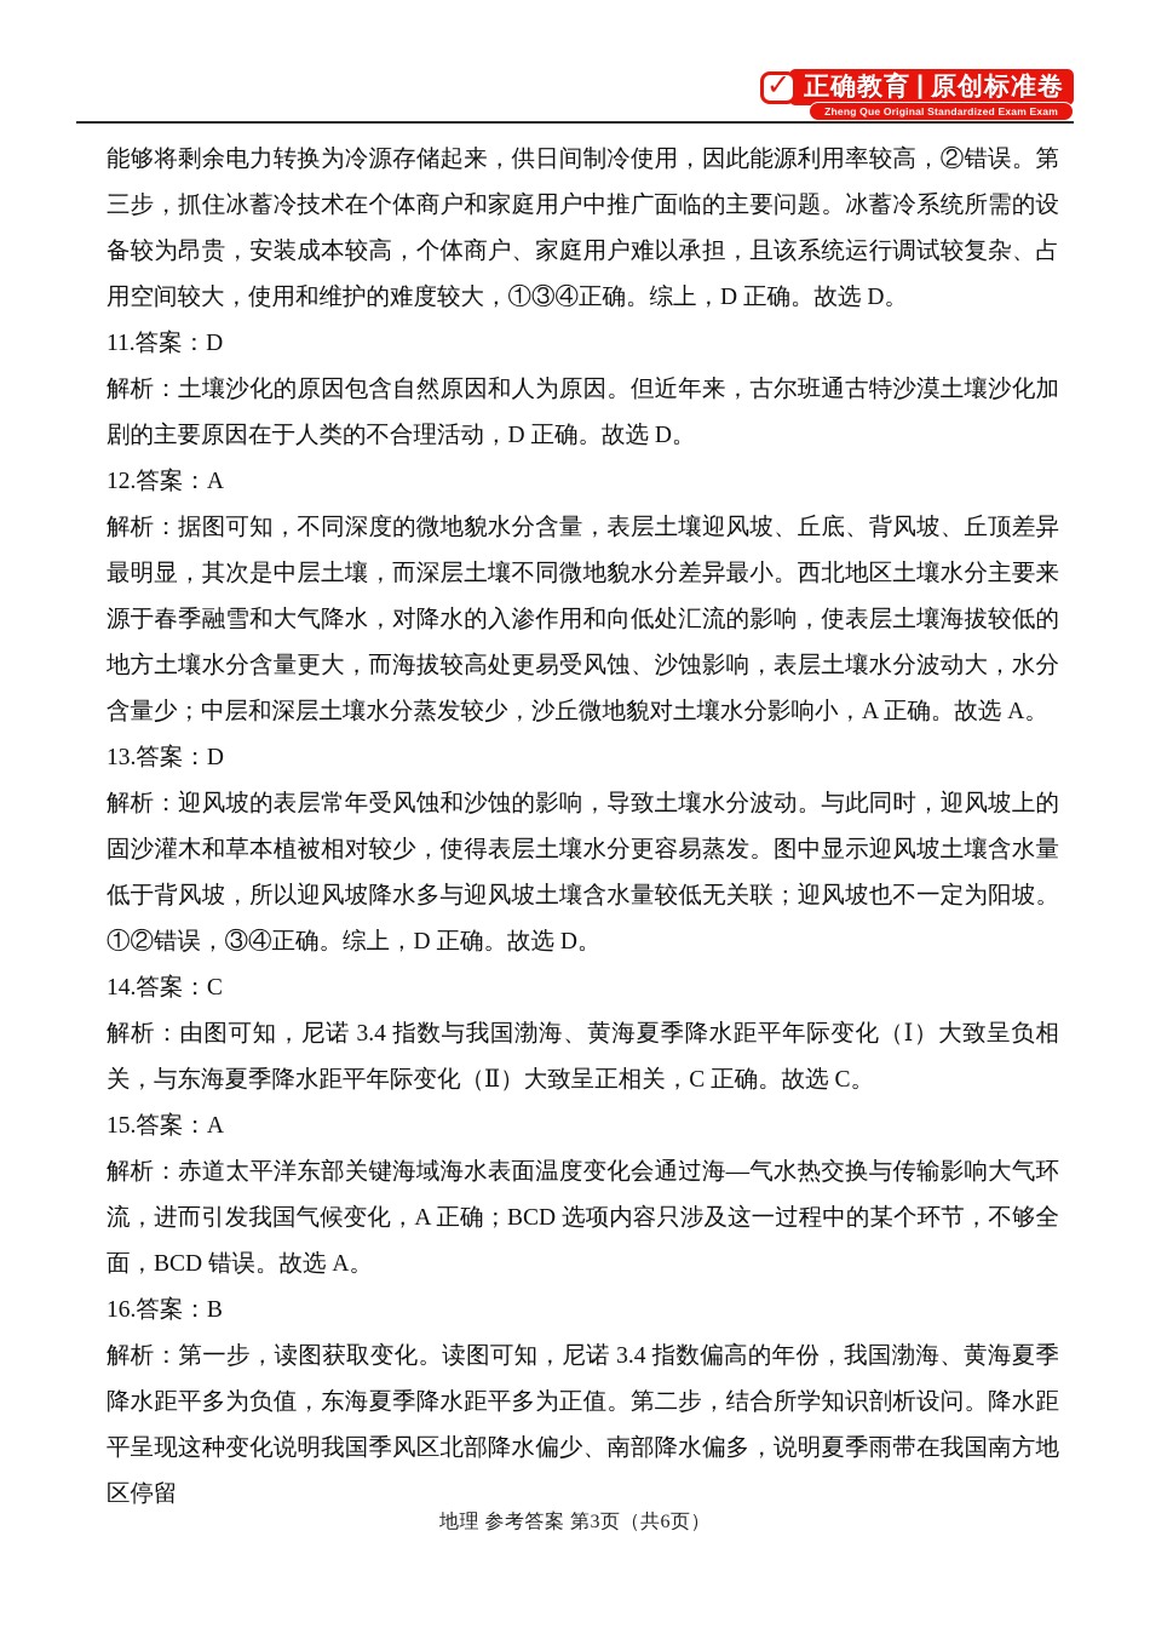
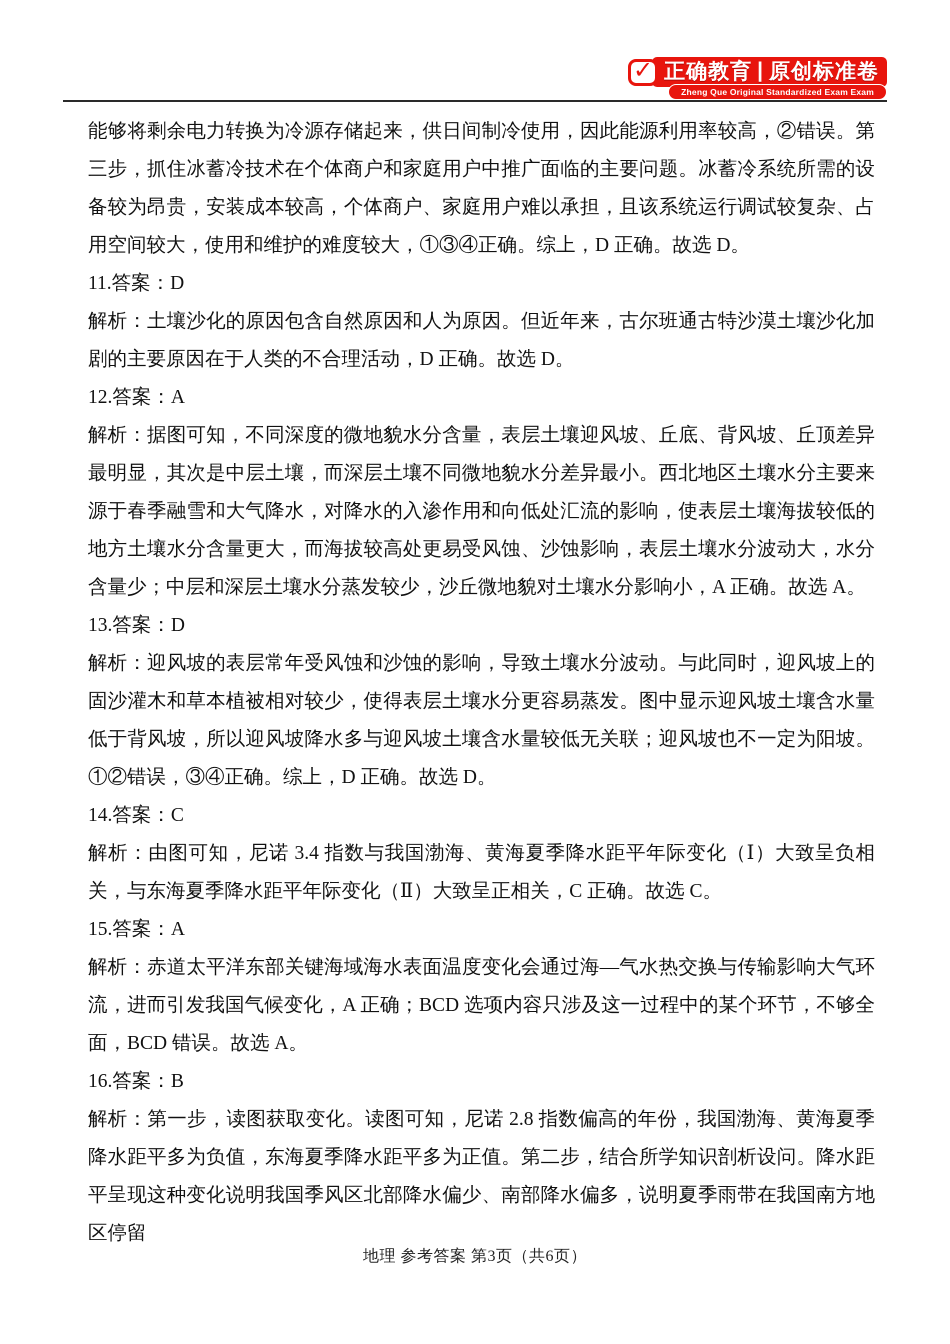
  ✓
  正确教育
  |
  原创标准卷
  Zheng Que Original Standardized Exam Exam
  能够将剩余电力转换为冷源存储起来，供日间制冷使用，因此能源利用率较高，②错误。第三步，抓住冰蓄冷技术在个体商户和家庭用户中推广面临的主要问题。冰蓄冷系统所需的设备较为昂贵，安装成本较高，个体商户、家庭用户难以承担，且该系统运行调试较复杂、占用空间较大，使用和维护的难度较大，①③④正确。综上，D 正确。故选 D。
  11.答案：D
  解析：土壤沙化的原因包含自然原因和人为原因。但近年来，古尔班通古特沙漠土壤沙化加剧的主要原因在于人类的不合理活动，D 正确。故选 D。
  12.答案：A
  解析：据图可知，不同深度的微地貌水分含量，表层土壤迎风坡、丘底、背风坡、丘顶差异最明显，其次是中层土壤，而深层土壤不同微地貌水分差异最小。西北地区土壤水分主要来源于春季融雪和大气降水，对降水的入渗作用和向低处汇流的影响，使表层土壤海拔较低的地方土壤水分含量更大，而海拔较高处更易受风蚀、沙蚀影响，表层土壤水分波动大，水分含量少；中层和深层土壤水分蒸发较少，沙丘微地貌对土壤水分影响小，A 正确。故选 A。
  13.答案：D
  解析：迎风坡的表层常年受风蚀和沙蚀的影响，导致土壤水分波动。与此同时，迎风坡上的固沙灌木和草本植被相对较少，使得表层土壤水分更容易蒸发。图中显示迎风坡土壤含水量低于背风坡，所以迎风坡降水多与迎风坡土壤含水量较低无关联；迎风坡也不一定为阳坡。①②错误，③④正确。综上，D 正确。故选 D。
  14.答案：C
  解析：由图可知，尼诺 3.4 指数与我国渤海、黄海夏季降水距平年际变化（Ⅰ）大致呈负相关，与东海夏季降水距平年际变化（Ⅱ）大致呈正相关，C 正确。故选 C。
  15.答案：A
  解析：赤道太平洋东部关键海域海水表面温度变化会通过海—气水热交换与传输影响大气环流，进而引发我国气候变化，A 正确；BCD 选项内容只涉及这一过程中的某个环节，不够全面，BCD 错误。故选 A。
  16.答案：B
- 解析：第一步，读图获取变化。读图可知，尼诺 3.4 指数偏高的年份，我国渤海、黄海夏季降水距平多为负值，东海夏季降水距平多为正值。第二步，结合所学知识剖析设问。降水距平呈现这种变化说明我国季风区北部降水偏少、南部降水偏多，说明夏季雨带在我国南方地区停留
+ 解析：第一步，读图获取变化。读图可知，尼诺 2.8 指数偏高的年份，我国渤海、黄海夏季降水距平多为负值，东海夏季降水距平多为正值。第二步，结合所学知识剖析设问。降水距平呈现这种变化说明我国季风区北部降水偏少、南部降水偏多，说明夏季雨带在我国南方地区停留
  地理 参考答案 第3页（共6页）
